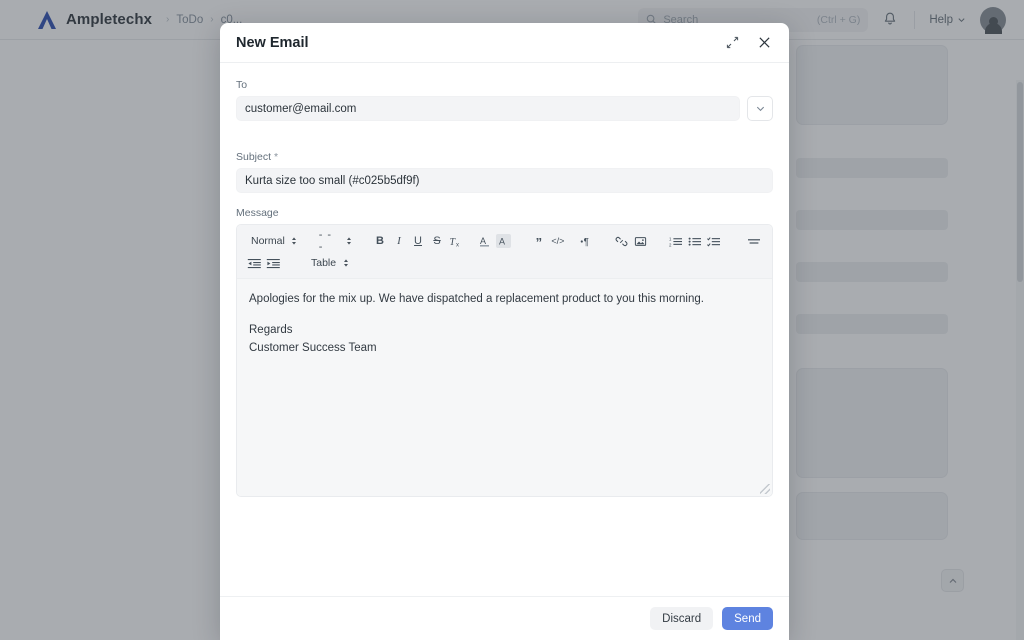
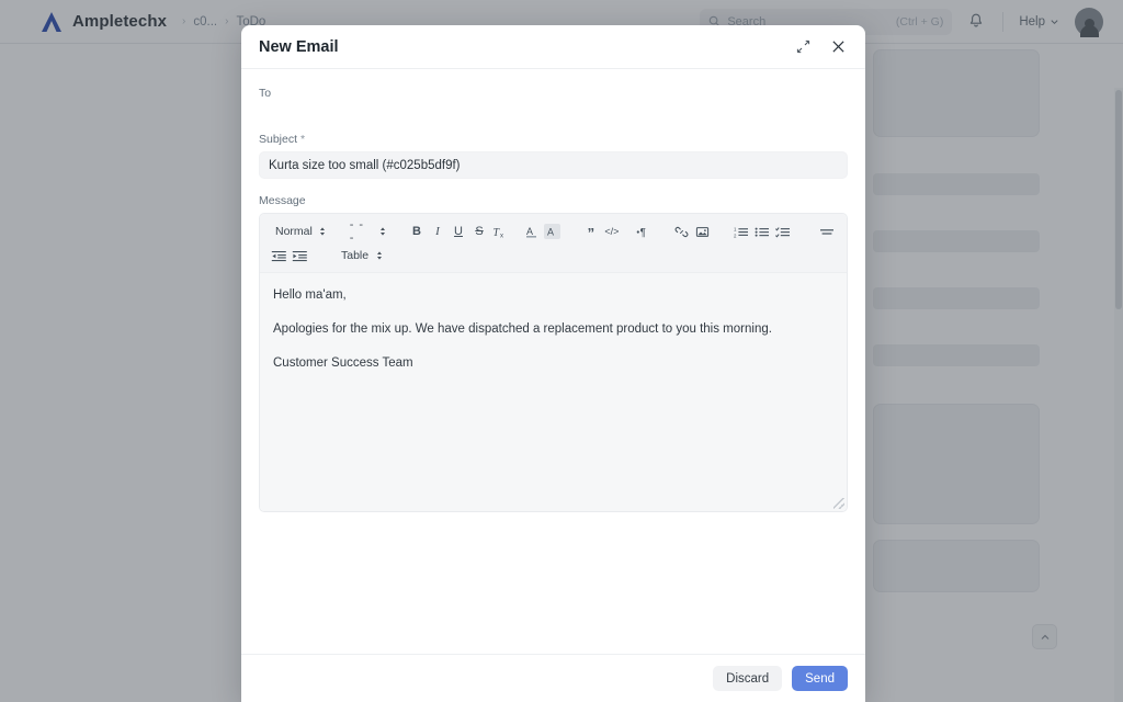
  Ampletechx
  ›
- ToDo
+ c0...
  ›
- c0...
+ ToDo
  Search
  (Ctrl + G)
  Help
  New Email
  To
- customer@email.com
  Subject *
  Kurta size too small (#c025b5df9f)
  Message
  Normal
  - - -
  B
  I
  U
  S
  T
  A
  A
  ”
  </>
  ¶
  Table
+ Hello ma'am,
  Apologies for the mix up. We have dispatched a replacement product to you this morning.
- Regards
  Customer Success Team
  Discard
  Send
